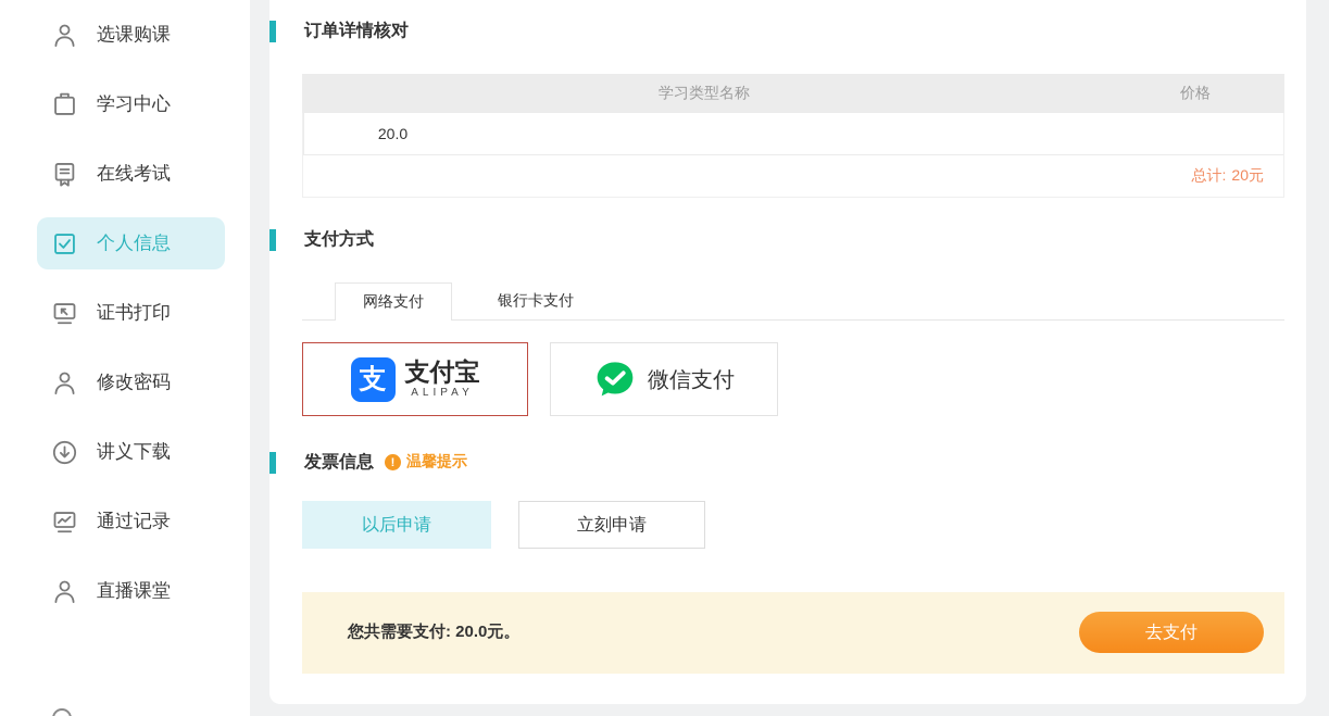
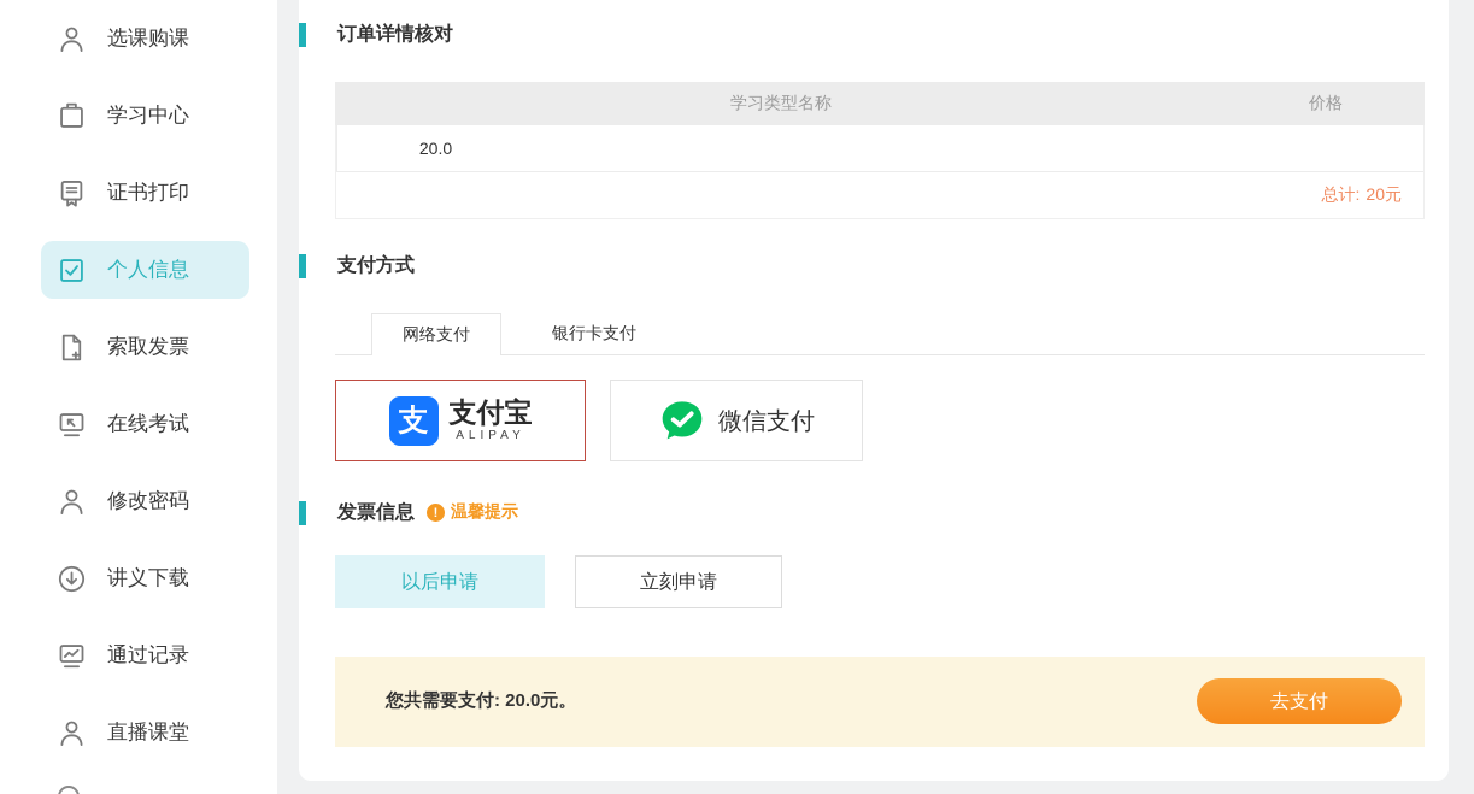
  选课购课
  学习中心
- 在线考试
+ 证书打印
  个人信息
+ 索取发票
- 证书打印
+ 在线考试
  修改密码
  讲义下载
  通过记录
  直播课堂
  订单详情核对
  学习类型名称
  价格
  20.0
  总计:
  20元
  支付方式
  网络支付
  银行卡支付
  支
  支付宝
  ALIPAY
  微信支付
  发票信息
  !
  温馨提示
  以后申请
  立刻申请
  您共需要支付: 20.0元。
  去支付
